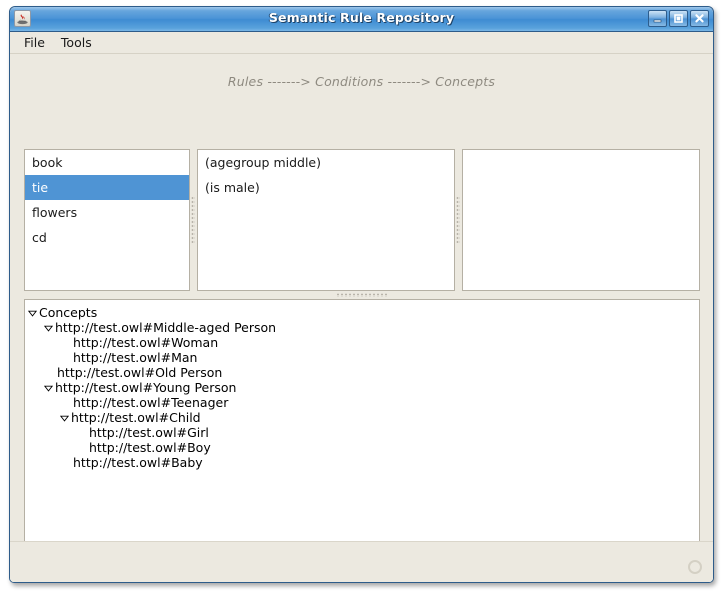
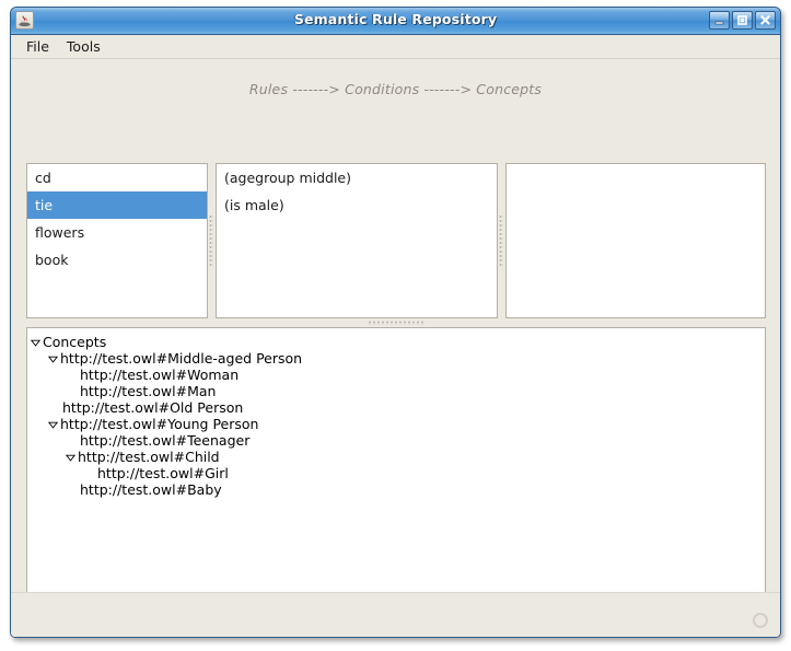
  Semantic Rule Repository
  File
  Tools
  Rules -------> Conditions -------> Concepts
- book
+ cd
  tie
  flowers
- cd
+ book
  (agegroup middle)
  (is male)
  Concepts
  http://test.owl#Middle-aged Person
  http://test.owl#Woman
  http://test.owl#Man
  http://test.owl#Old Person
  http://test.owl#Young Person
  http://test.owl#Teenager
  http://test.owl#Child
  http://test.owl#Girl
- http://test.owl#Boy
  http://test.owl#Baby
